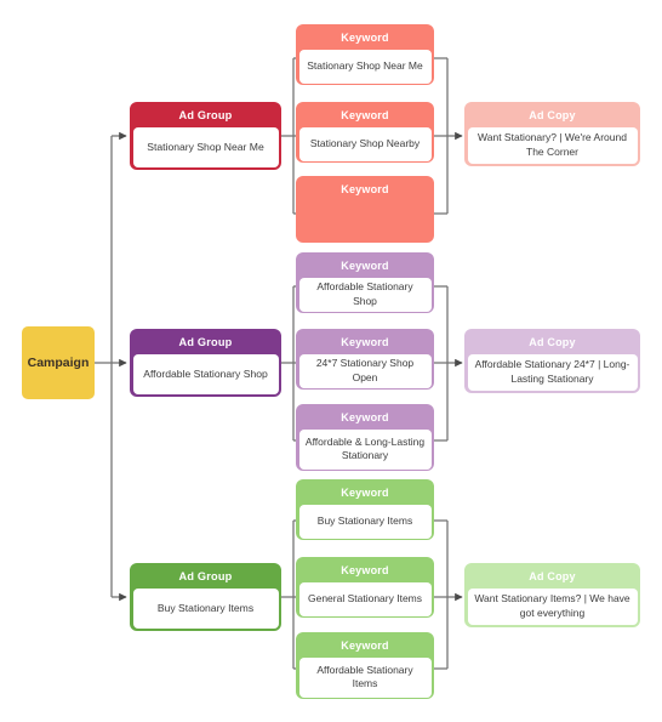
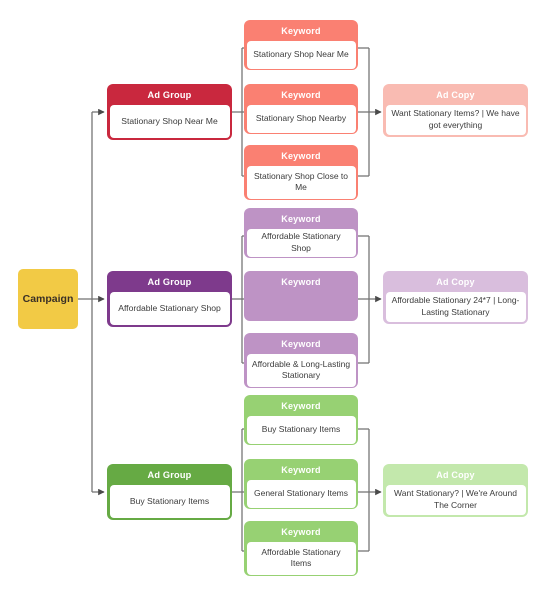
  Campaign
  Ad Group
  Stationary Shop Near Me
  Keyword
  Stationary Shop Near Me
  Keyword
  Stationary Shop Nearby
  Keyword
+ Stationary Shop Close to Me
  Ad Copy
- Want Stationary? | We're Around The Corner
+ Want Stationary Items? | We have got everything
  Ad Group
  Affordable Stationary Shop
  Keyword
  Affordable Stationary Shop
  Keyword
- 24*7 Stationary Shop Open
  Keyword
  Affordable & Long-Lasting Stationary
  Ad Copy
  Affordable Stationary 24*7 | Long-Lasting Stationary
  Ad Group
  Buy Stationary Items
  Keyword
  Buy Stationary Items
  Keyword
  General Stationary Items
  Keyword
  Affordable Stationary Items
  Ad Copy
- Want Stationary Items? | We have got everything
+ Want Stationary? | We're Around The Corner
